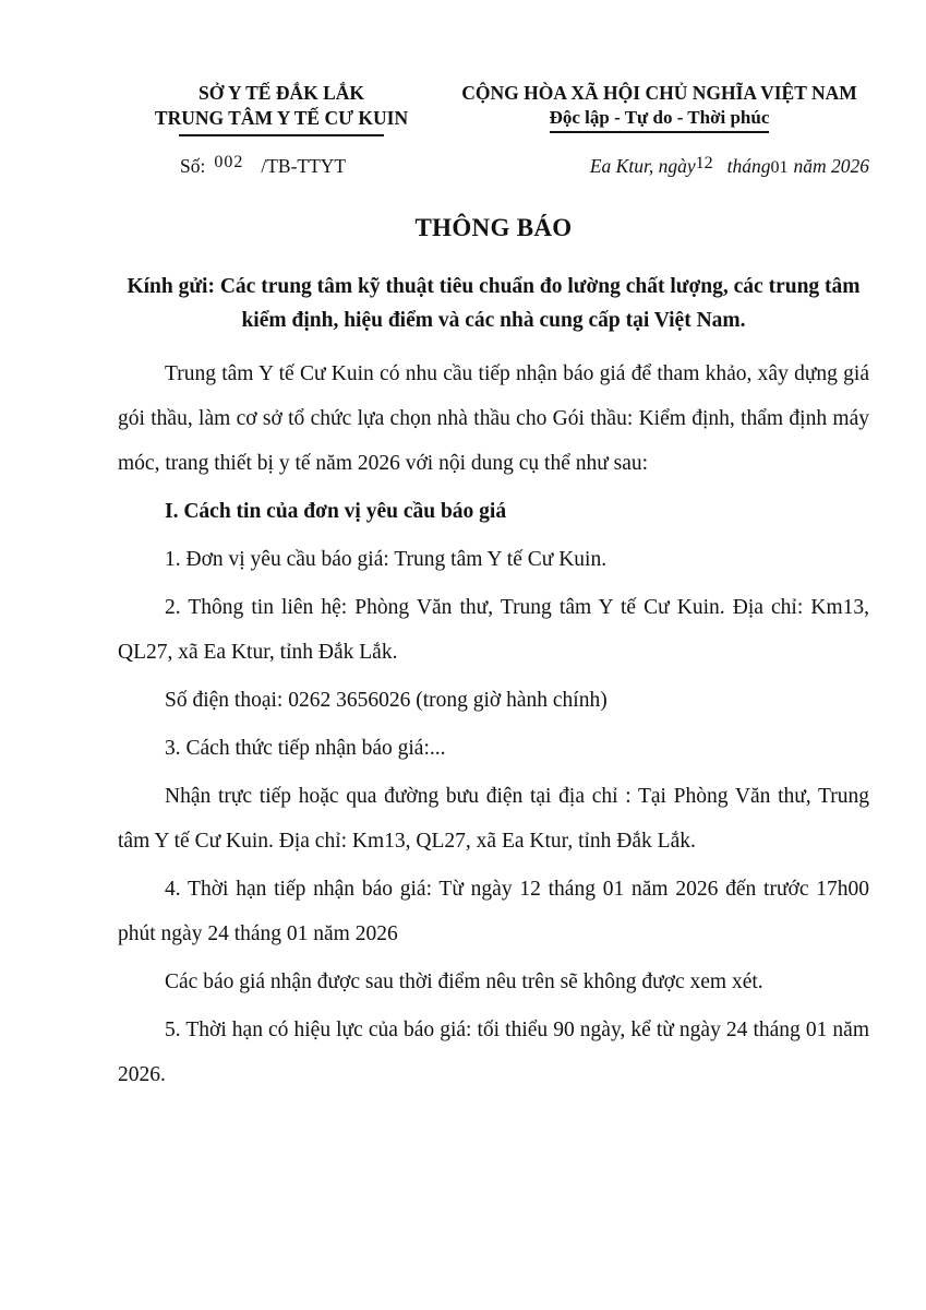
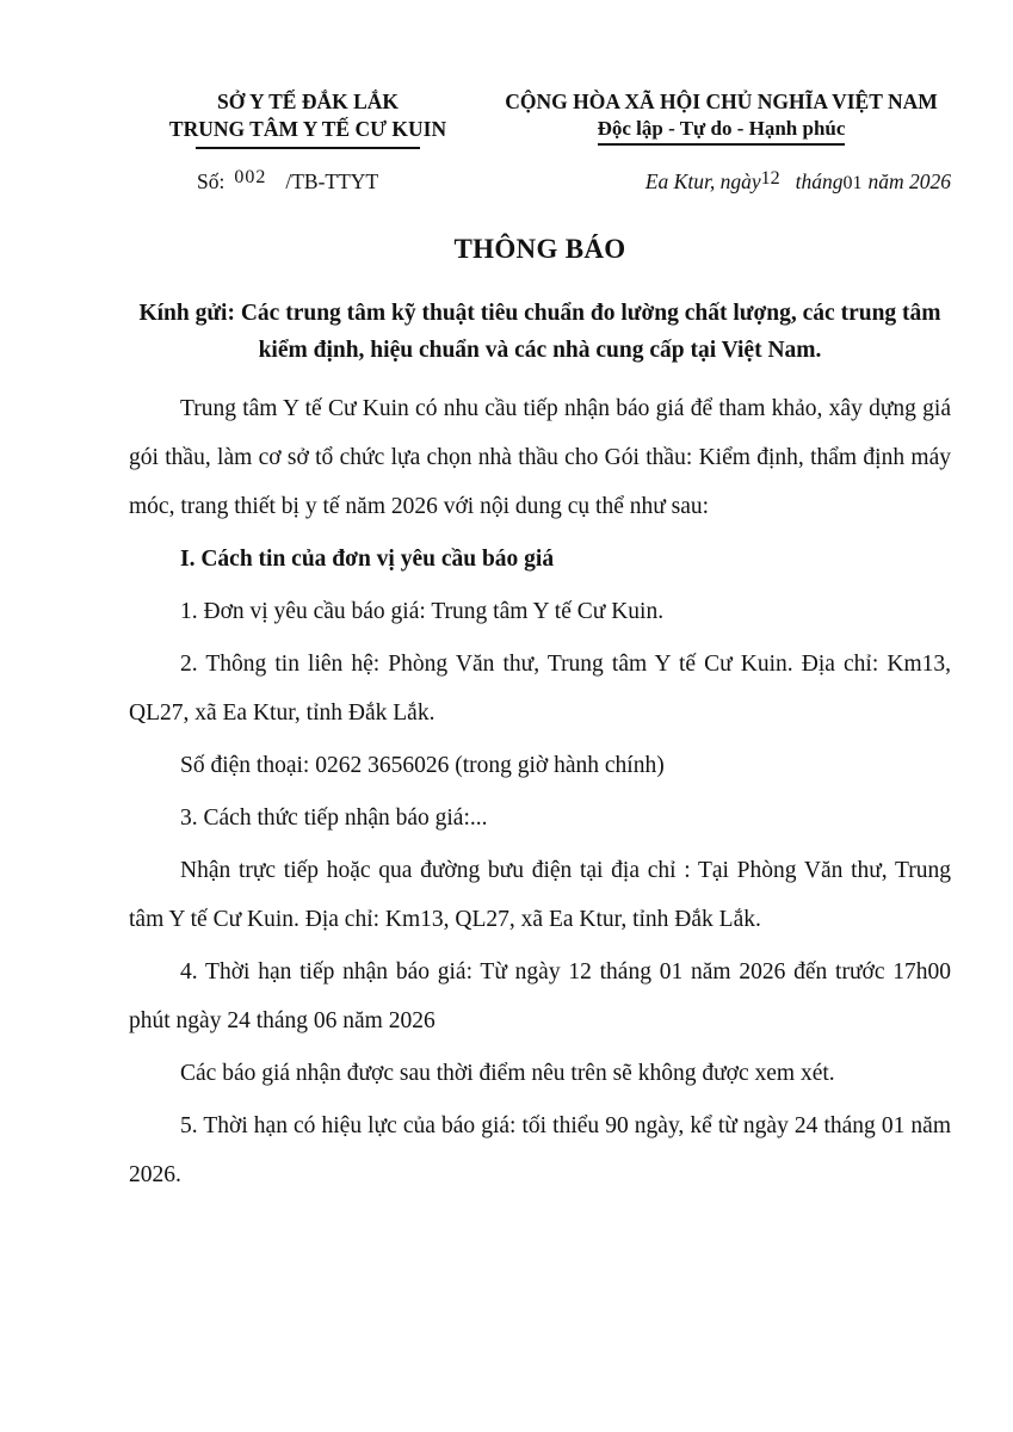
  SỞ Y TẾ ĐẮK LẮK
  TRUNG TÂM Y TẾ CƯ KUIN
  CỘNG HÒA XÃ HỘI CHỦ NGHĨA VIỆT NAM
- Độc lập - Tự do - Thời phúc
+ Độc lập - Tự do - Hạnh phúc
  Số: 002 /TB-TTYT
  Ea Ktur, ngày12 tháng01 năm 2026
  THÔNG BÁO
- Kính gửi: Các trung tâm kỹ thuật tiêu chuẩn đo lường chất lượng, các trung tâm kiểm định, hiệu điểm và các nhà cung cấp tại Việt Nam.
+ Kính gửi: Các trung tâm kỹ thuật tiêu chuẩn đo lường chất lượng, các trung tâm kiểm định, hiệu chuẩn và các nhà cung cấp tại Việt Nam.
  Trung tâm Y tế Cư Kuin có nhu cầu tiếp nhận báo giá để tham khảo, xây dựng giá gói thầu, làm cơ sở tổ chức lựa chọn nhà thầu cho Gói thầu: Kiểm định, thẩm định máy móc, trang thiết bị y tế năm 2026 với nội dung cụ thể như sau:
  I. Cách tin của đơn vị yêu cầu báo giá
  1. Đơn vị yêu cầu báo giá: Trung tâm Y tế Cư Kuin.
  2. Thông tin liên hệ: Phòng Văn thư, Trung tâm Y tế Cư Kuin. Địa chỉ: Km13, QL27, xã Ea Ktur, tỉnh Đắk Lắk.
  Số điện thoại: 0262 3656026 (trong giờ hành chính)
  3. Cách thức tiếp nhận báo giá:...
  Nhận trực tiếp hoặc qua đường bưu điện tại địa chỉ : Tại Phòng Văn thư, Trung tâm Y tế Cư Kuin. Địa chỉ: Km13, QL27, xã Ea Ktur, tỉnh Đắk Lắk.
- 4. Thời hạn tiếp nhận báo giá: Từ ngày 12 tháng 01 năm 2026 đến trước 17h00 phút ngày 24 tháng 01 năm 2026
+ 4. Thời hạn tiếp nhận báo giá: Từ ngày 12 tháng 01 năm 2026 đến trước 17h00 phút ngày 24 tháng 06 năm 2026
  Các báo giá nhận được sau thời điểm nêu trên sẽ không được xem xét.
  5. Thời hạn có hiệu lực của báo giá: tối thiểu 90 ngày, kể từ ngày 24 tháng 01 năm 2026.
